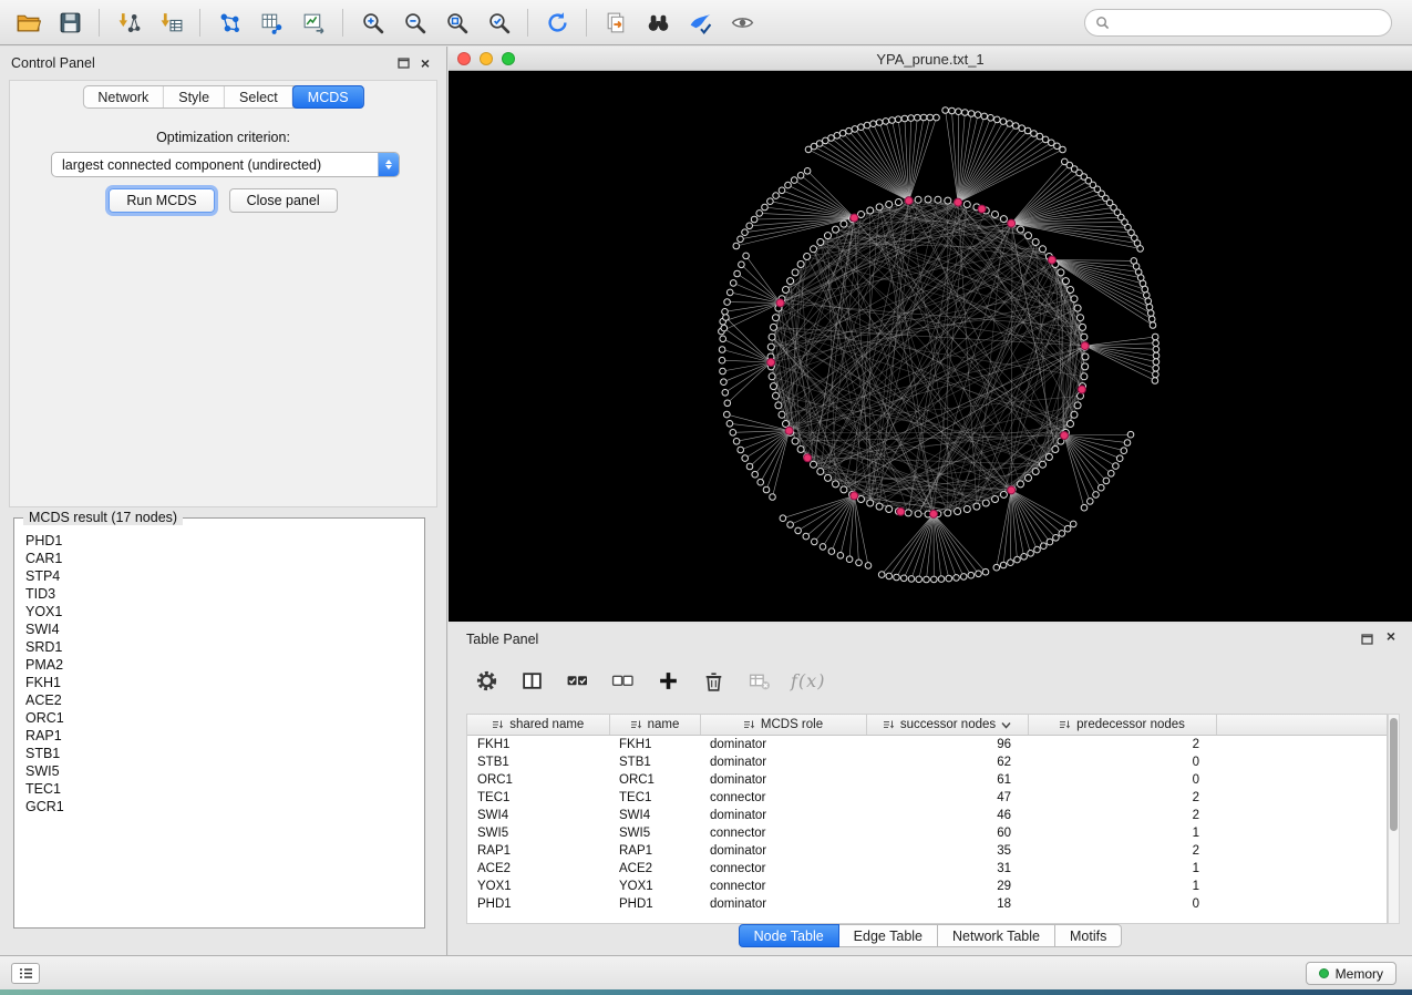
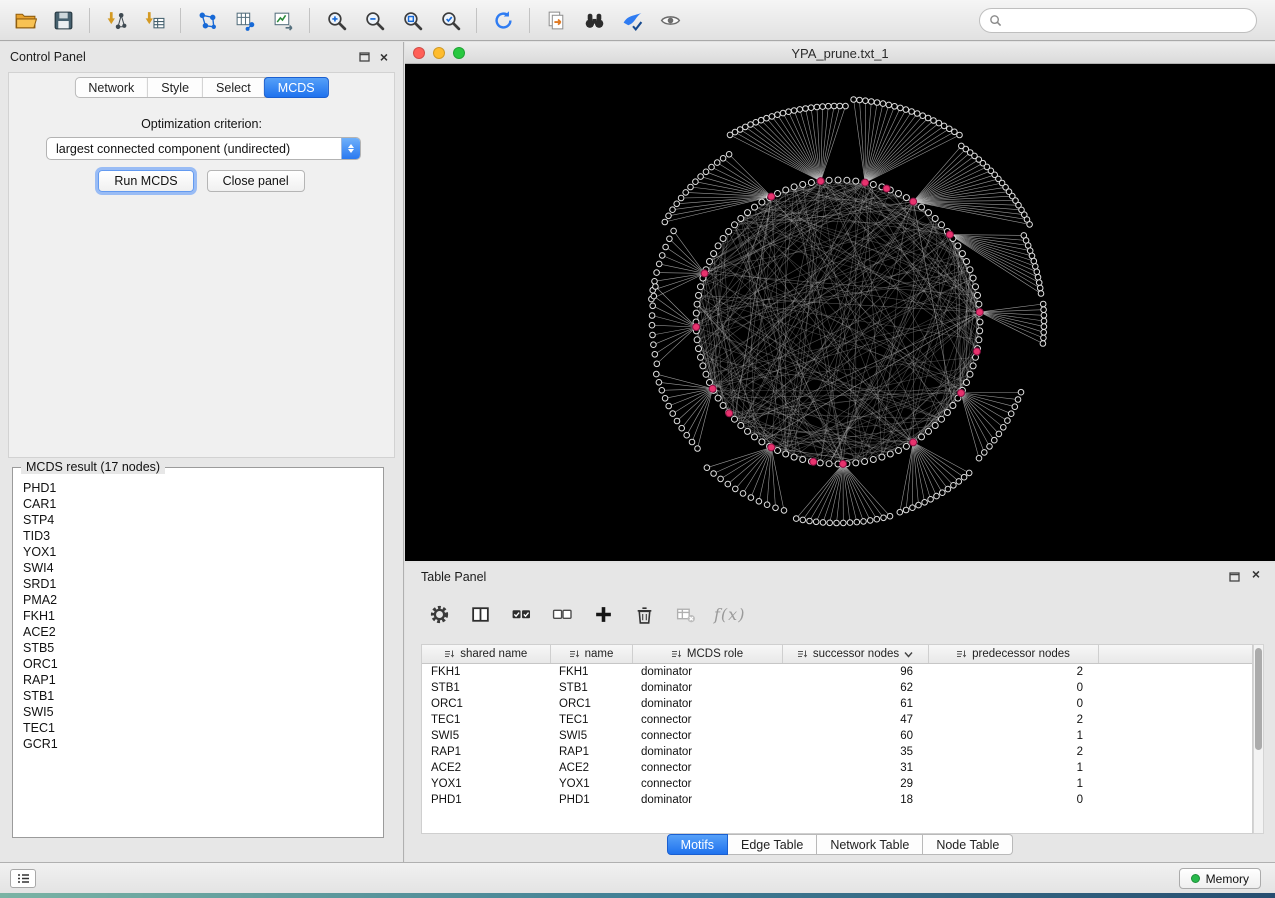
  Control Panel
  ×
  Network
  Style
  Select
  MCDS
  Optimization criterion:
  largest connected component (undirected)
  Run MCDS
  Close panel
  MCDS result (17 nodes)
  PHD1
  CAR1
  STP4
  TID3
  YOX1
  SWI4
  SRD1
  PMA2
  FKH1
  ACE2
+ STB5
  ORC1
  RAP1
  STB1
  SWI5
  TEC1
  GCR1
  YPA_prune.txt_1
  Table Panel
  ×
  f(x)
  shared name	name	MCDS role	successor nodes	predecessor nodes
  FKH1	FKH1	dominator	96	2
  STB1	STB1	dominator	62	0
  ORC1	ORC1	dominator	61	0
  TEC1	TEC1	connector	47	2
- SWI4	SWI4	dominator	46	2
  SWI5	SWI5	connector	60	1
  RAP1	RAP1	dominator	35	2
  ACE2	ACE2	connector	31	1
  YOX1	YOX1	connector	29	1
  PHD1	PHD1	dominator	18	0
- Node Table
+ Motifs
  Edge Table
  Network Table
- Motifs
+ Node Table
  Memory
